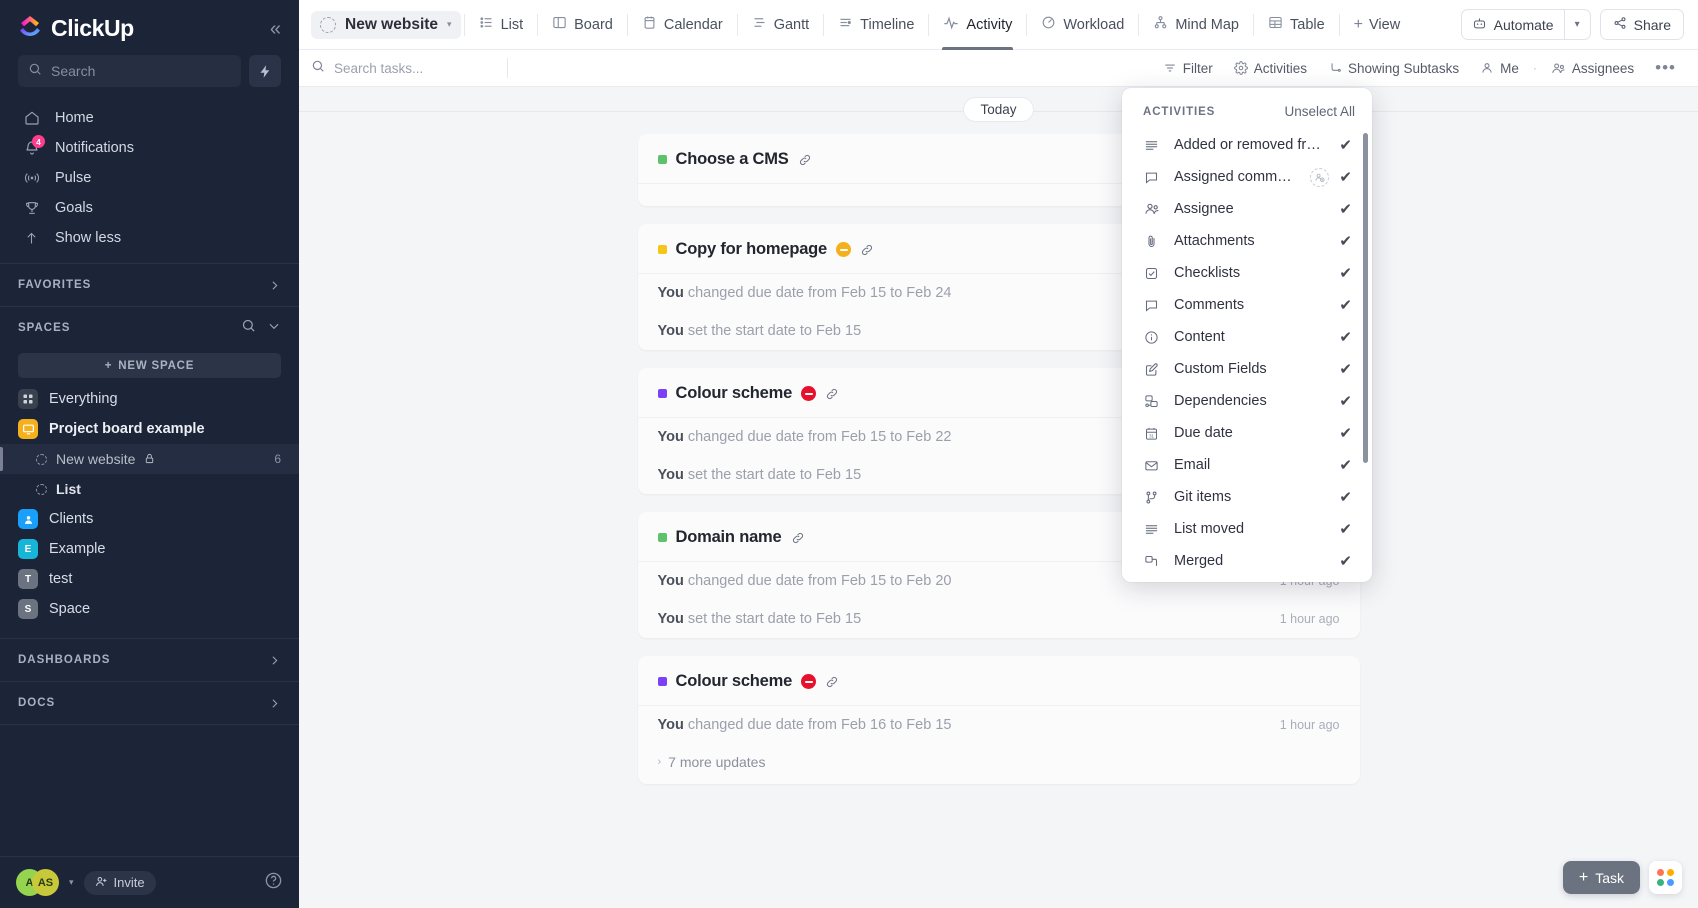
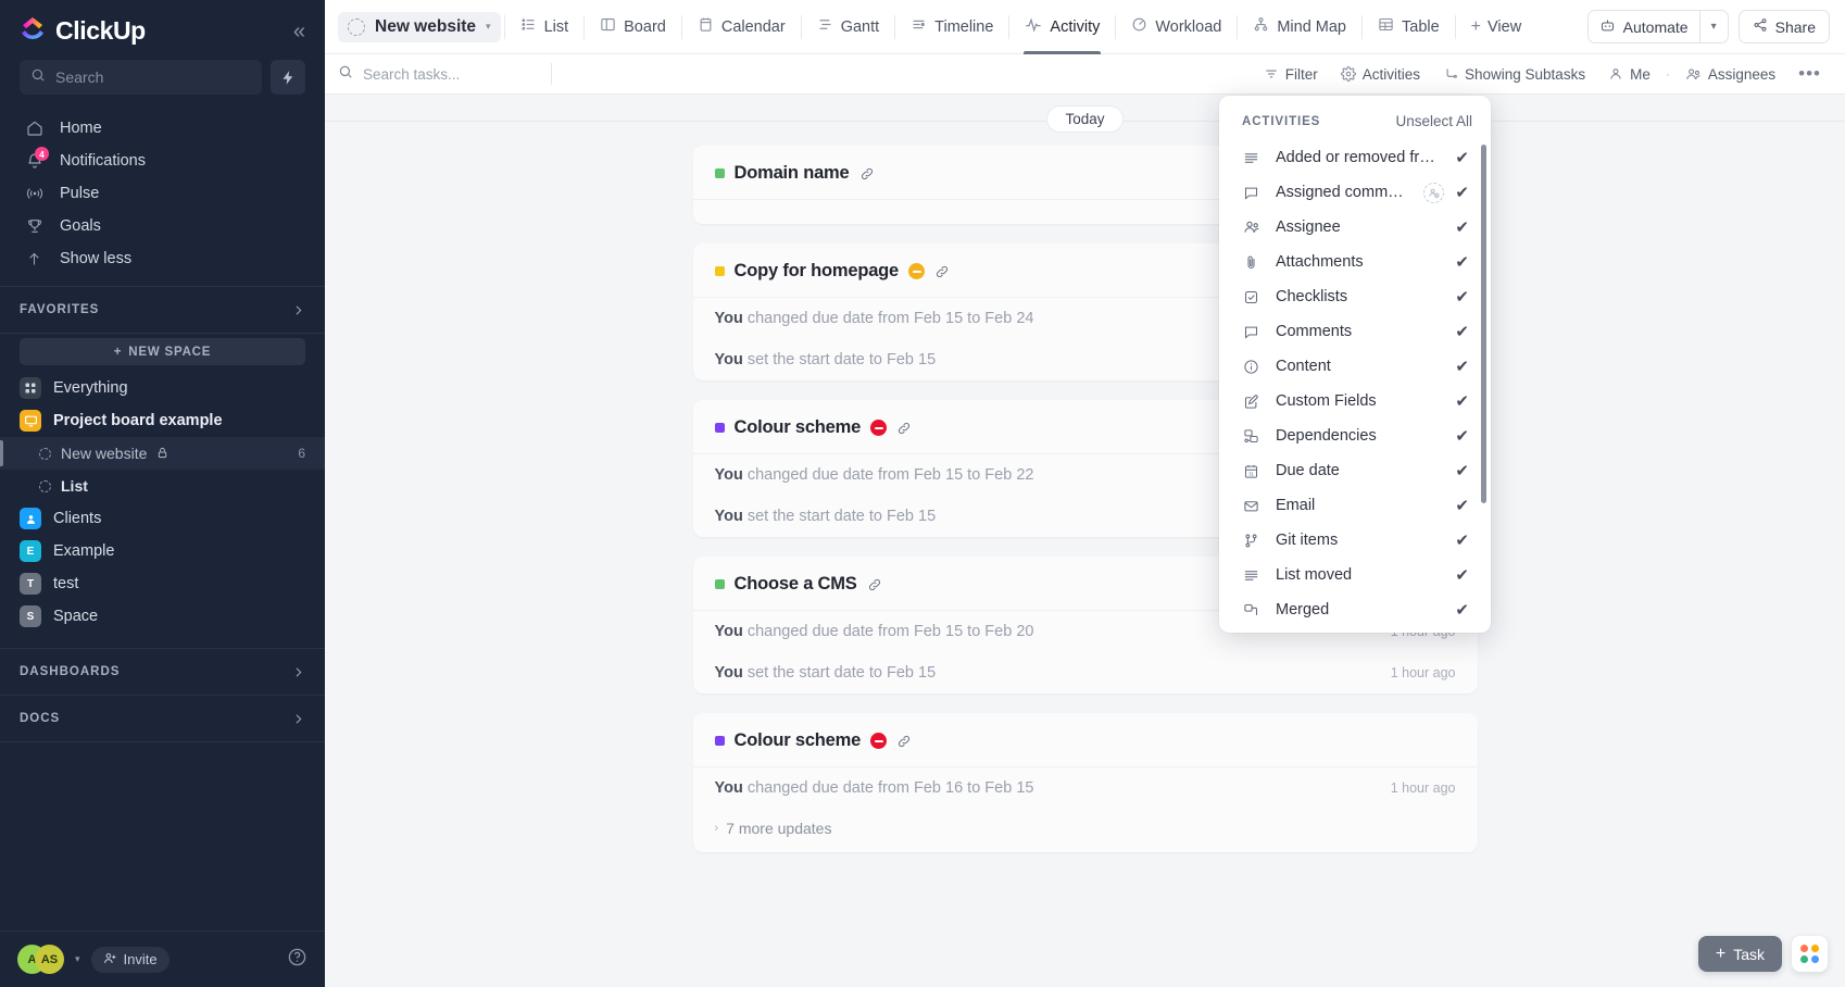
  ClickUp
  «
  Search
  Home
  4
  Notifications
  Pulse
  Goals
  Show less
  FAVORITES
- SPACES
  +
  NEW SPACE
  Everything
  Project board example
  New website
  6
  List
  Clients
  E
  Example
  T
  test
  S
  Space
  DASHBOARDS
  DOCS
  A
  AS
  ▾
  Invite
  New website
  ▾
  List
  Board
  Calendar
  Gantt
  Timeline
  Activity
  Workload
  Mind Map
  Table
  +
  View
  Automate
  ▾
  Share
  Search tasks...
  Filter
  Activities
  Showing Subtasks
  Me
  ·
  Assignees
  •••
  Today
- Choose a CMS
+ Domain name
  Copy for homepage
  You changed due date from Feb 15 to Feb 24
  You set the start date to Feb 15
  Colour scheme
  You changed due date from Feb 15 to Feb 22
  You set the start date to Feb 15
- Domain name
+ Choose a CMS
  You changed due date from Feb 15 to Feb 20
  You set the start date to Feb 15
  1 hour ago
  Colour scheme
  You changed due date from Feb 16 to Feb 15
  1 hour ago
  ›
  7 more updates
  +
  Task
  ACTIVITIES
  Unselect All
  Added or removed fro...
  ✔
  Assigned comme...
  ✔
  Assignee
  ✔
  Attachments
  ✔
  Checklists
  ✔
  Comments
  ✔
  Content
  ✔
  Custom Fields
  ✔
  Dependencies
  ✔
  Due date
  ✔
  Email
  ✔
  Git items
  ✔
  List moved
  ✔
  Merged
  ✔
